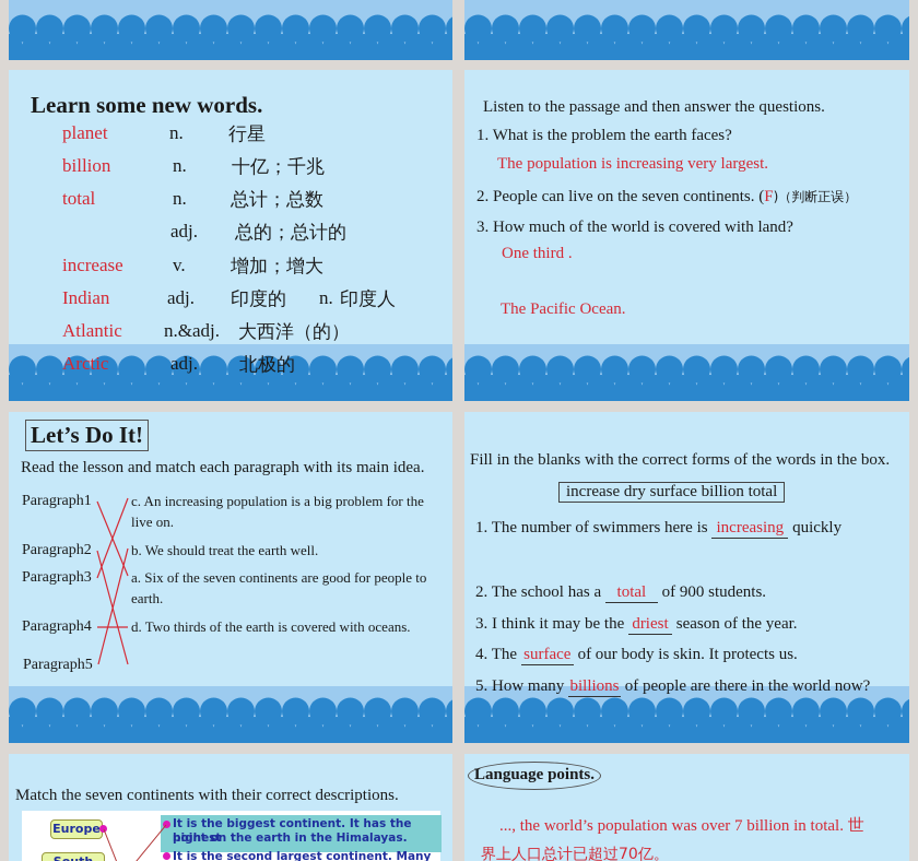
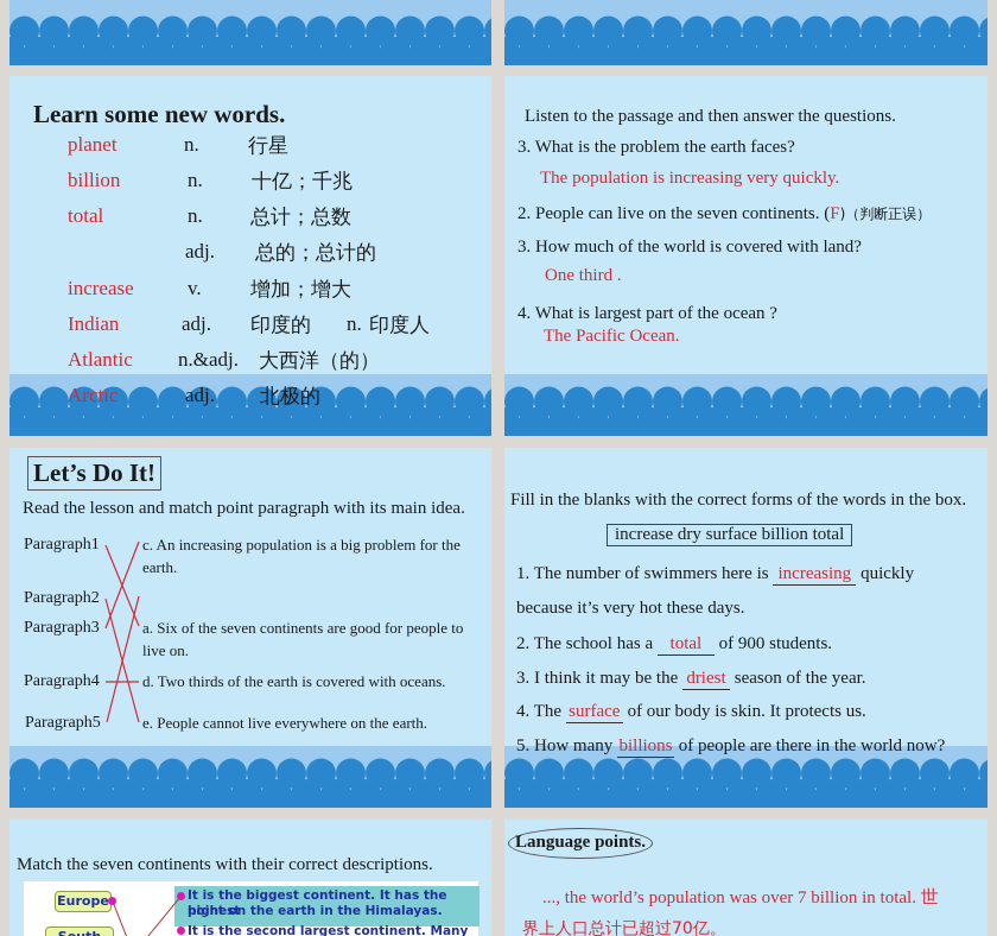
  Learn some new words.
  planet
  n.
  行星
  billion
  n.
  十亿；千兆
  total
  n.
  总计；总数
  adj.
  总的；总计的
  increase
  v.
  增加；增大
  Indian
  adj.
  印度的
  n.
  印度人
  Atlantic
  n.&adj.
  大西洋（的）
  Arctic
  adj.
  北极的
  Listen to the passage and then answer the questions.
- 1. What is the problem the earth faces?
+ 3. What is the problem the earth faces?
- The population is increasing very largest.
+ The population is increasing very quickly.
  2. People can live on the seven continents. (F)（判断正误）
  3. How much of the world is covered with land?
  One third .
+ 4. What is largest part of the ocean ?
  The Pacific Ocean.
  Let’s Do It!
- Read the lesson and match each paragraph with its main idea.
+ Read the lesson and match point paragraph with its main idea.
  Paragraph1
  Paragraph2
  Paragraph3
  Paragraph4
  Paragraph5
  c. An increasing population is a big problem for the
- live on.
+ earth.
- b. We should treat the earth well.
  a. Six of the seven continents are good for people to
- earth.
+ live on.
  d. Two thirds of the earth is covered with oceans.
+ e. People cannot live everywhere on the earth.
  Fill in the blanks with the correct forms of the words in the box.
  increase dry surface billion total
  1. The number of swimmers here is increasing quickly
+ because it’s very hot these days.
  2. The school has a total of 900 students.
  3. I think it may be the driest season of the year.
  4. The surface of our body is skin. It protects us.
  5. How many billions of people are there in the world now?
  Match the seven continents with their correct descriptions.
  Europe
  It is the biggest continent. It has the highest
  point on the earth in the Himalayas.
  It is the second largest continent. Many
  Language points.
  ..., the world’s population was over 7 billion in total. 世
  界上人口总计已超过70亿。
